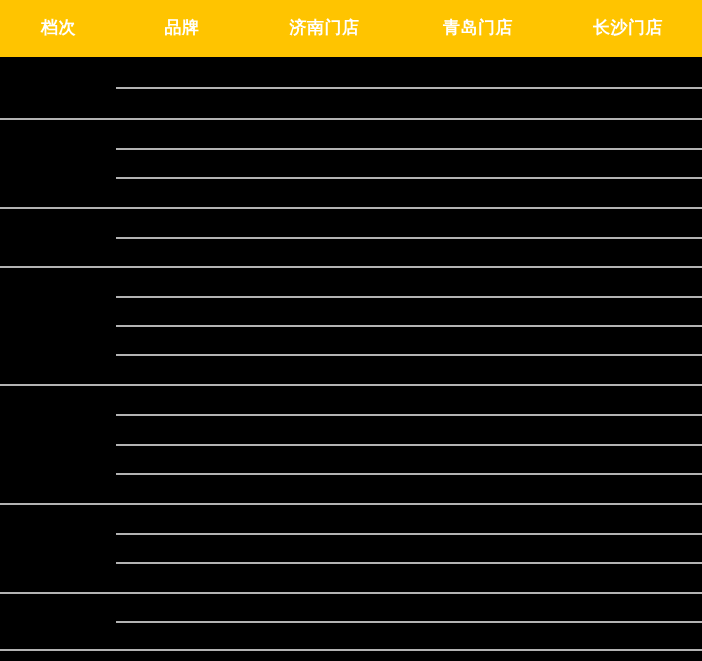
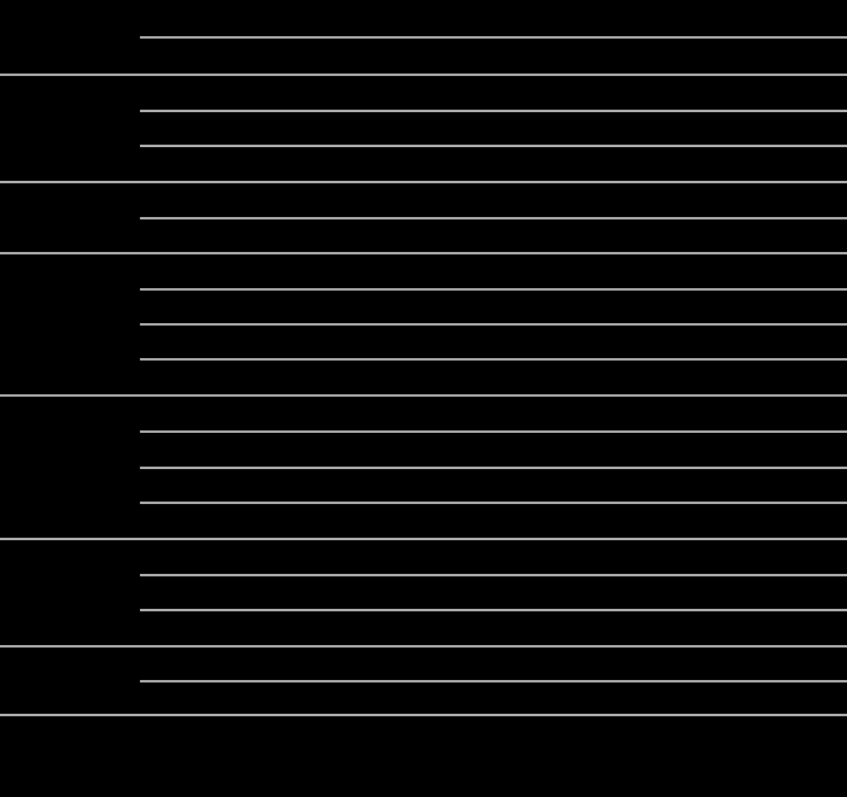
- 档次
- 品牌
- 济南门店
- 青岛门店
- 长沙门店
